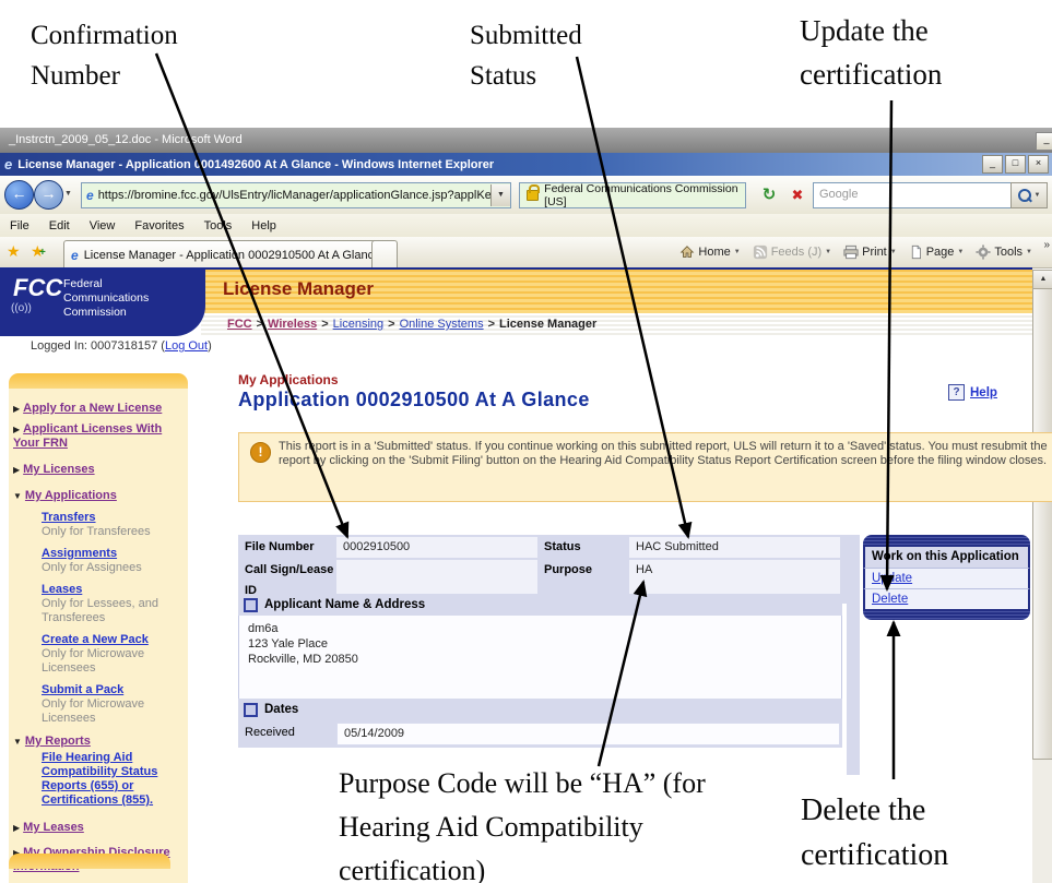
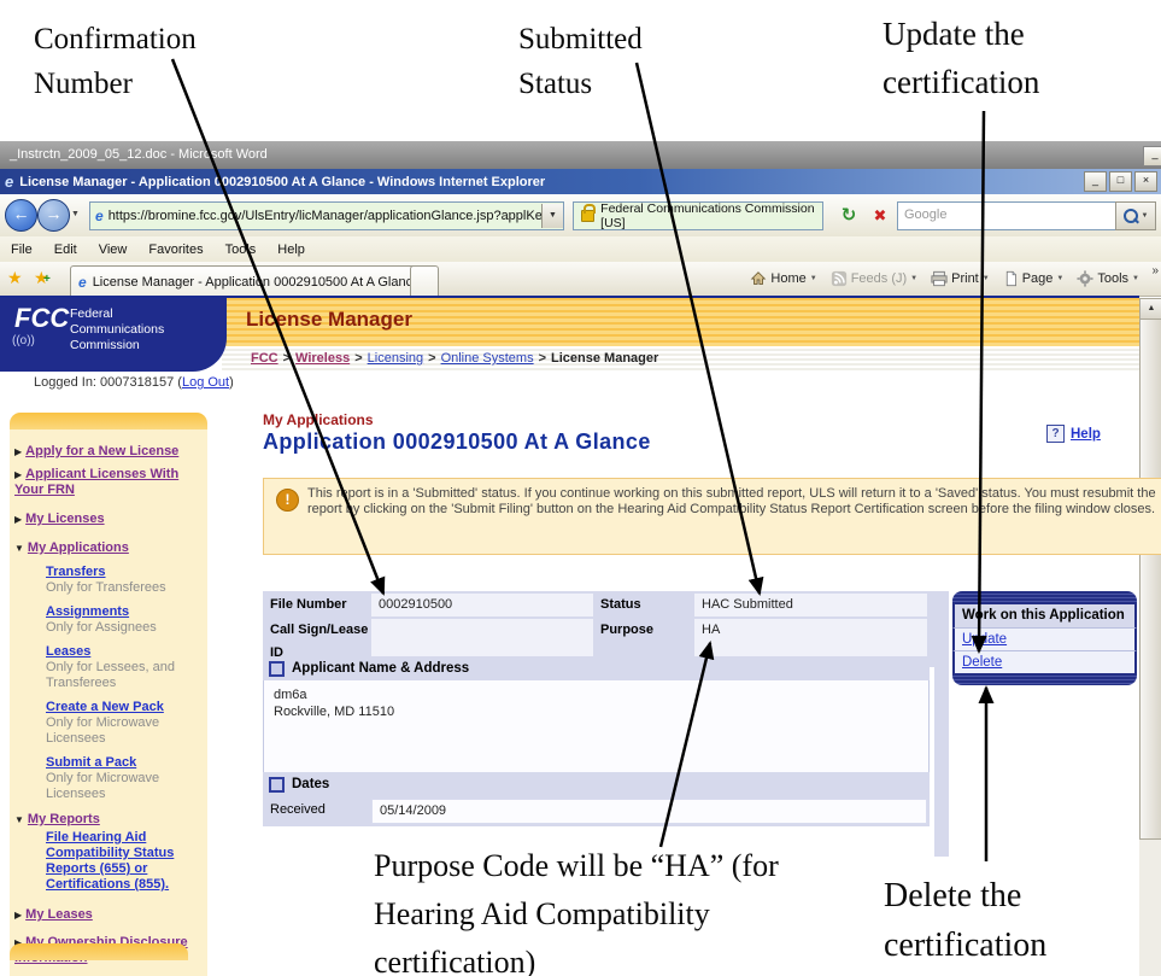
  _Instrctn_2009_05_12.doc - Microsoft Word
  _
  e
- License Manager - Application 0001492600 At A Glance - Windows Internet Explorer
+ License Manager - Application 0002910500 At A Glance - Windows Internet Explorer
  _
  □
  ×
  ←
  →
  e
  https://bromine.fcc.gov/UlsEntry/licManager/applicationGlance.jsp?applKe
  Federal Communications Commission [US]
  ↻
  ✖
  Google
  File
  Edit
  View
  Favorites
  Toos
  Help
  ★
  ★
  +
  e
  License Manager - Applicatin 0002910500 At A Glan
  Home
  Feeds (J)
  Print
  Page
  Tools
  »
  License Manager
  FCC > Wireless > Licensing > Online Systems > License Manager
  FCC
  ((o))
  Federal Communications Commission
  Logged In: 0007318157 (Log Out)
  ▶ Apply for a New License
  ▶ Applicant Licenses With Your FRN
  ▶ My Licenses
  ▼ My Applications
  Transfers
  Only for Transferees
  Assignments
  Only for Assignees
  Leases
  Only for Lessees, and Transferees
  Create a New Pack
  Only for Microwave Licensees
  Submit a Pack
  Only for Microwave Licensees
  ▼ My Reports
  File Hearing Aid Compatibility Status Reports (655) or Certifications (855).
  ▶ My Leases
  My Applications
  Application 0002910500 At A Glance
  ?
  Help
  !
  This rport is in a 'Submitted' status. If you continue working on this submitted report, ULS will return it to a 'Saved' status. You must resubmit the reporty clicking on the 'Submit Filing' button on the Hearing Aid Compatibility Status Report Certification screen before the filing window closes.
  File Number
  0002910500
  Status
  HAC Submitted
  Call Sign/Lease ID
  Purpose
  HA
  Applicant Name & Address
  dm6a
- 123 Yale Place
- Rockville, MD 20850
+ Rockville, MD 11510
  Dates
  Received
  05/14/2009
  Wrk on this Application
  Update
  Delete
  Confirmation Number
  Submitted Status
  Update the certification
  Purpose Code will be “HA” (for Hearing Aid Compatibility certification)
  Delete the certification
